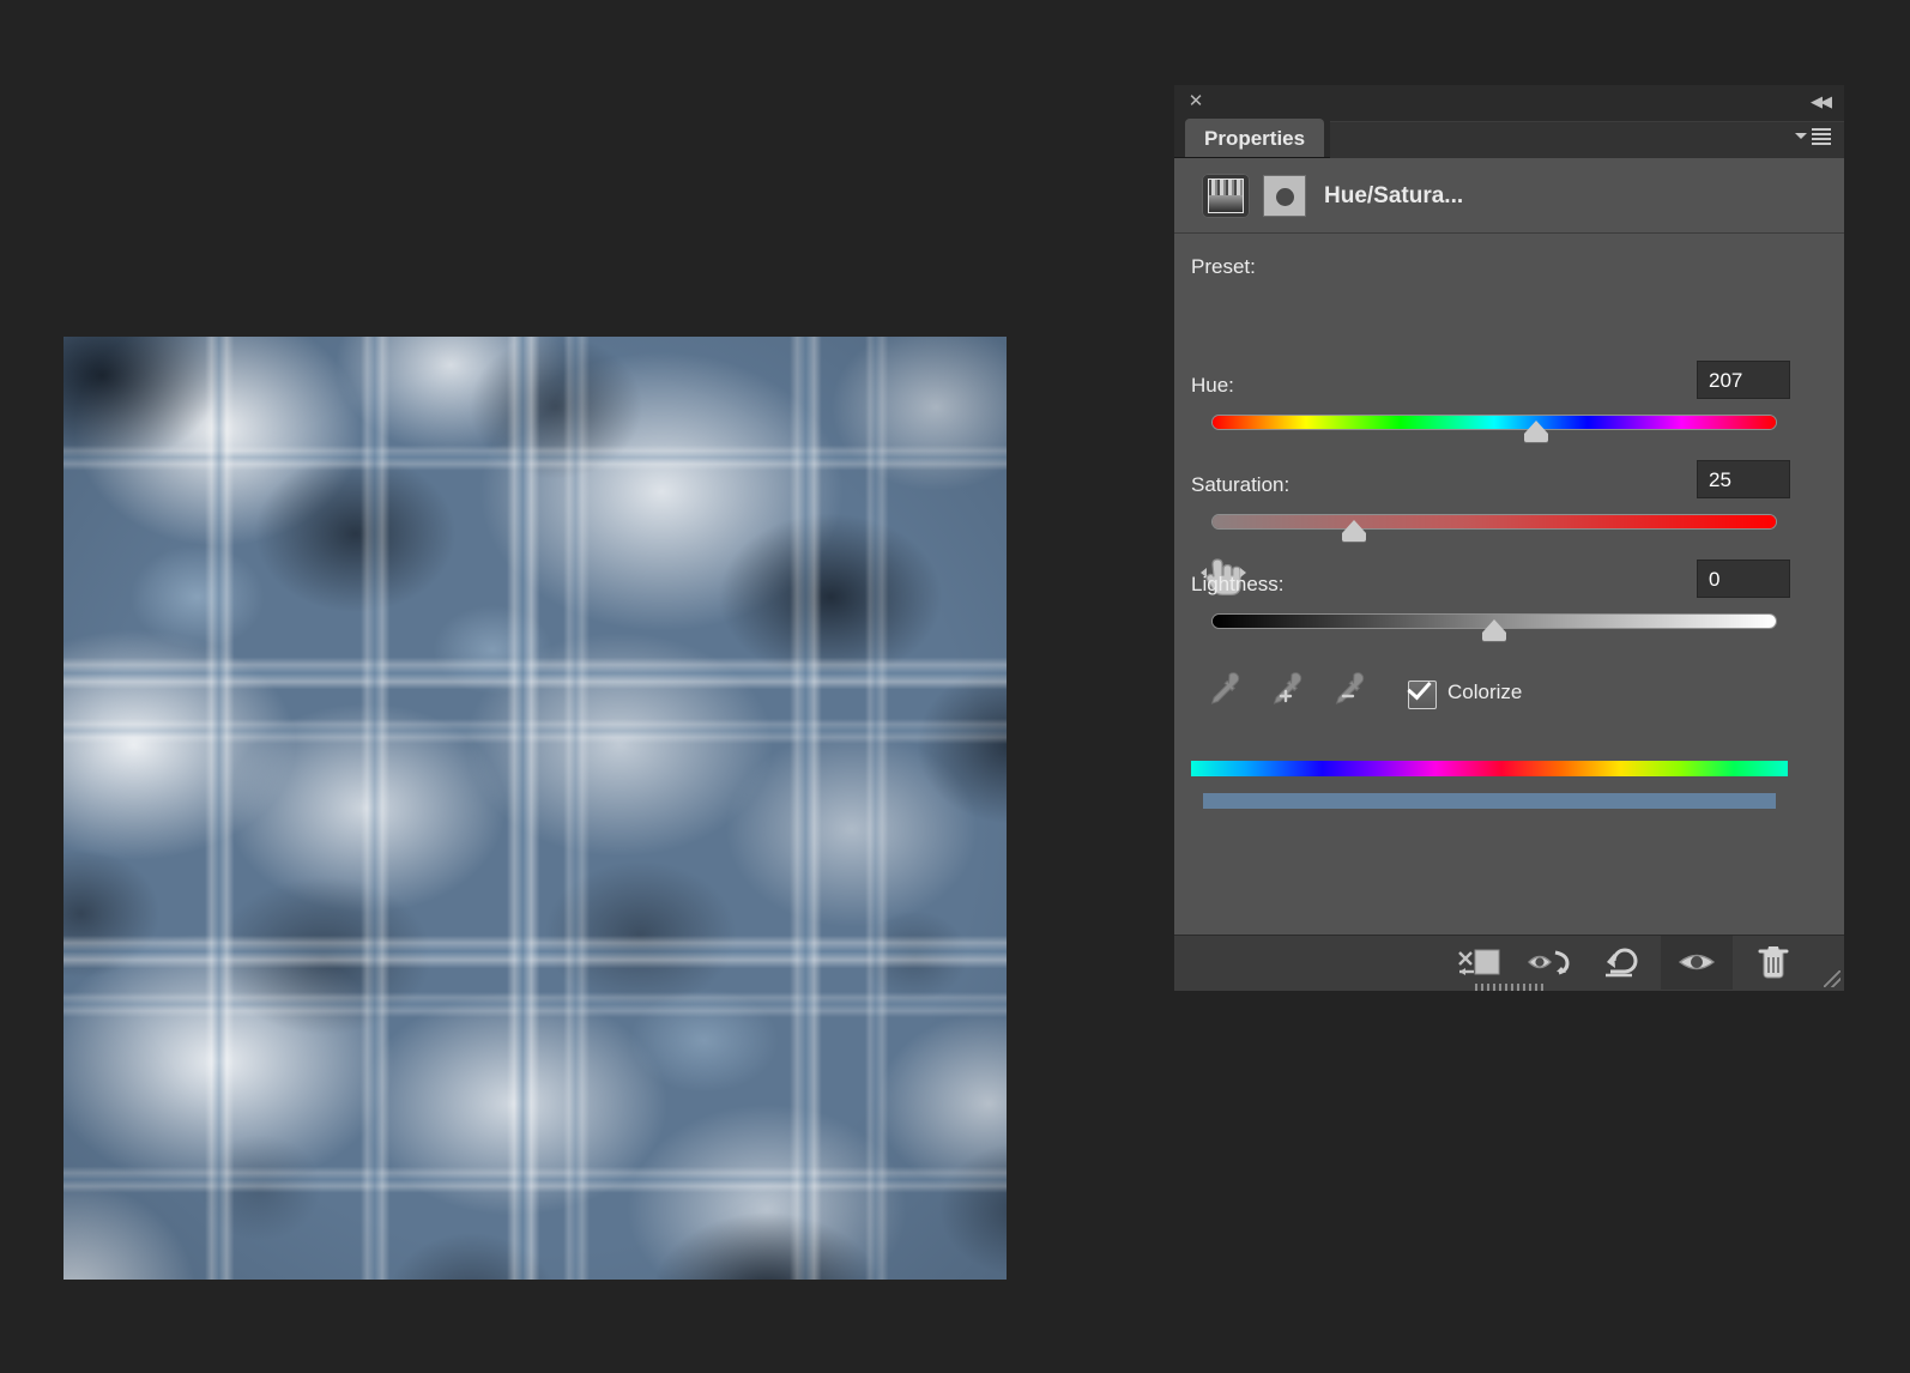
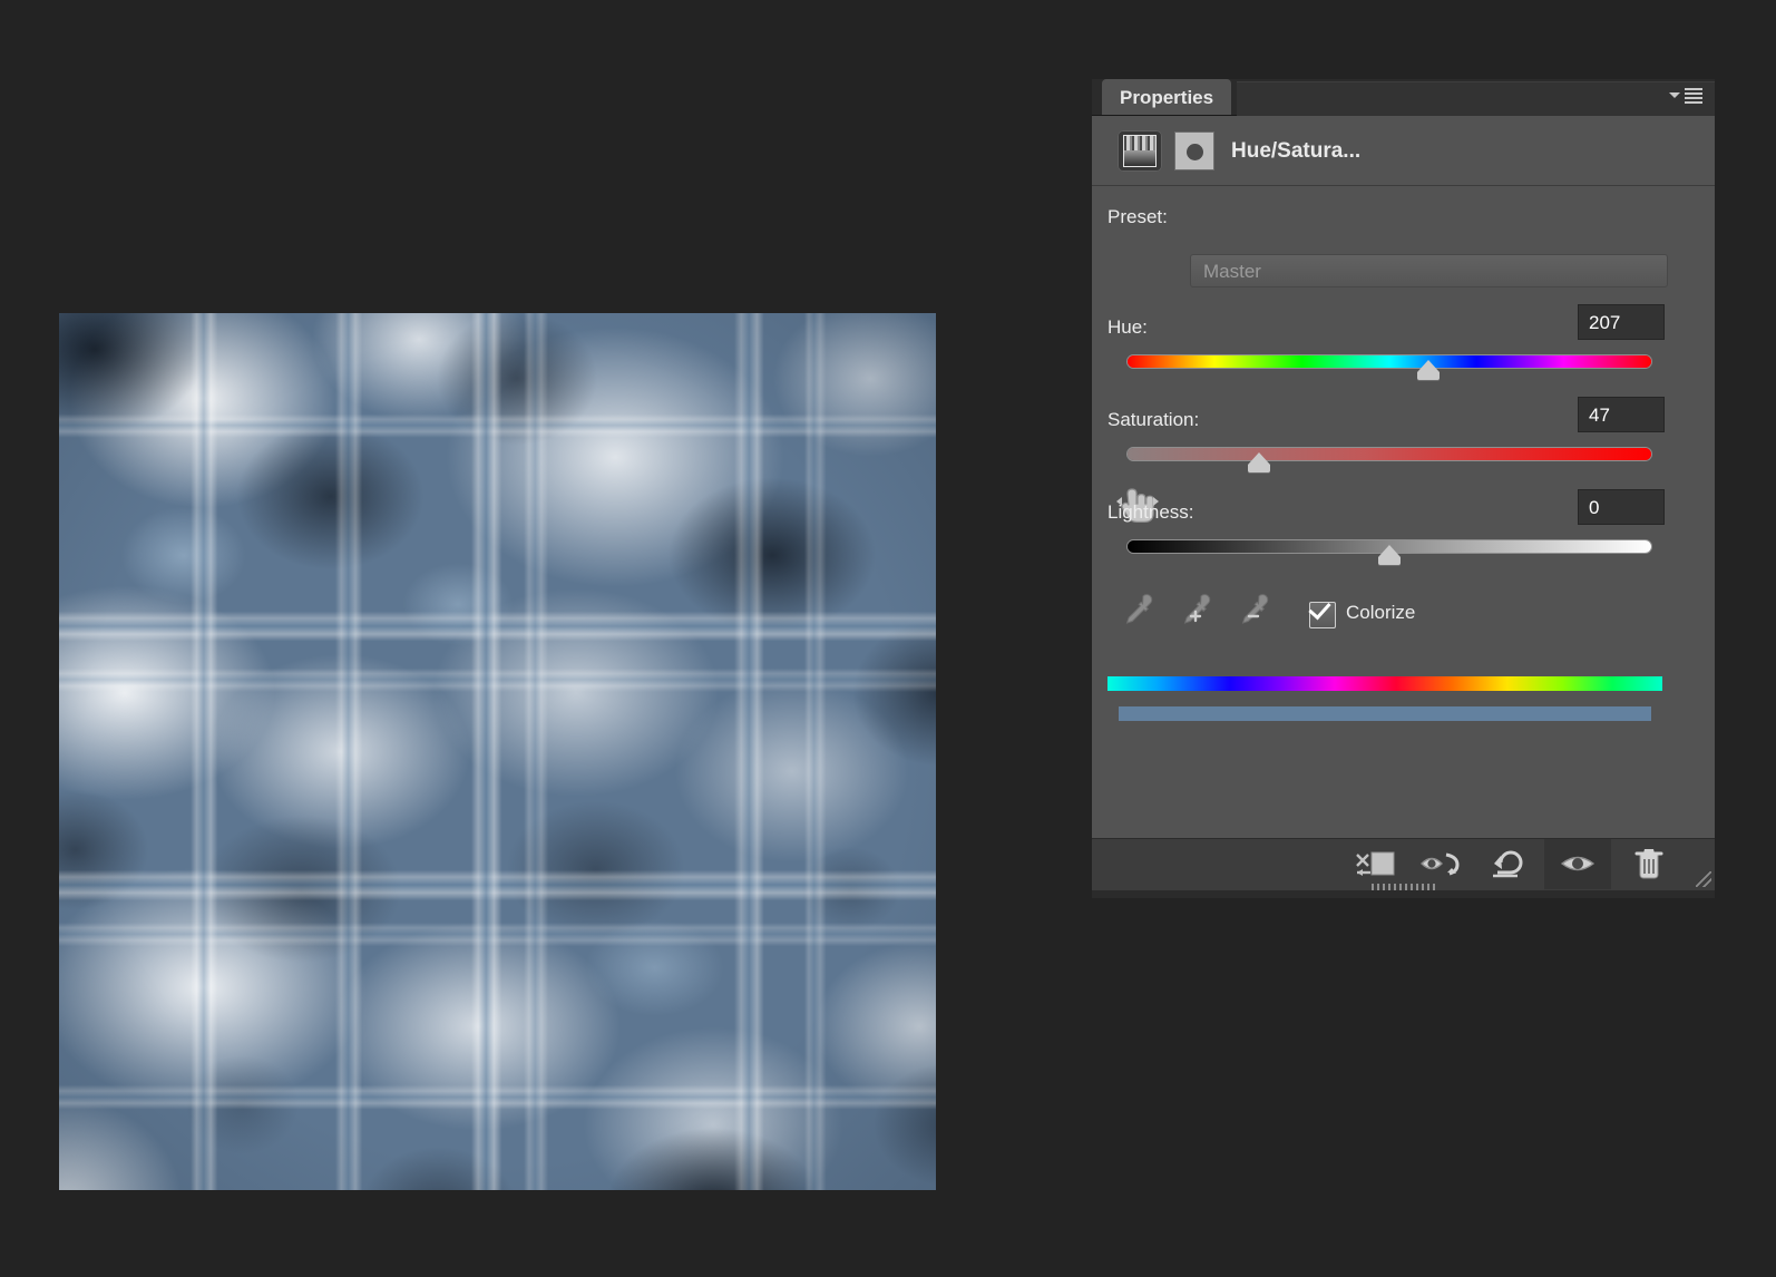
- ✕
- ◀◀
  Properties
  Hue/Satura...
  Preset:
+ Master
  Hue:
  207
  Saturation:
- 25
+ 47
  Lightness:
  0
  Colorize
